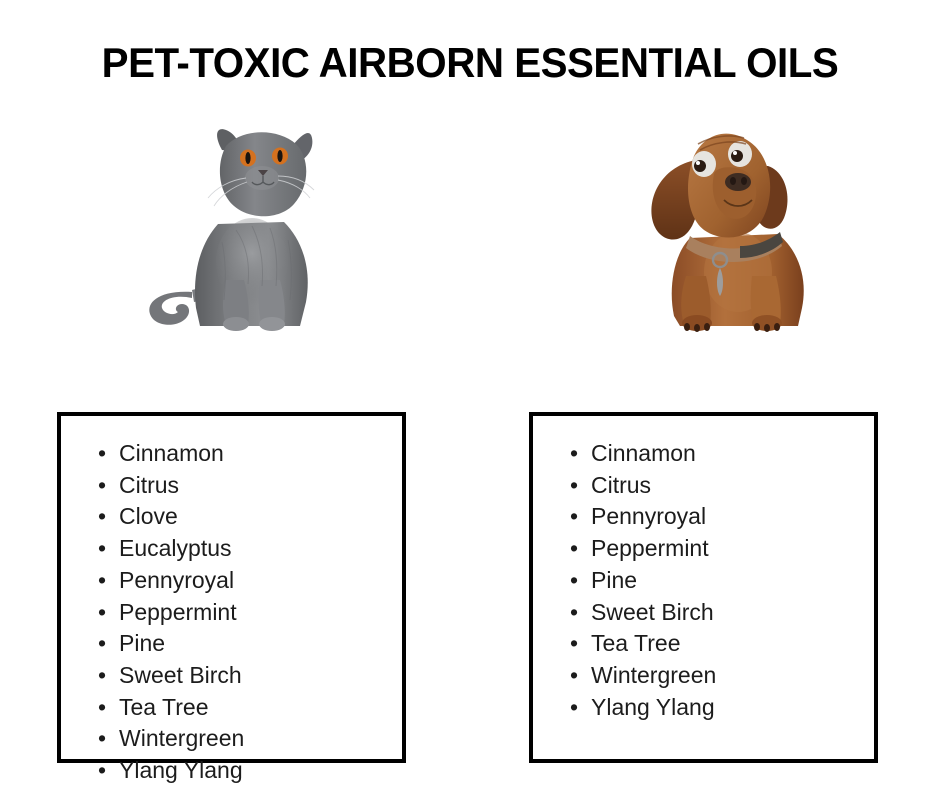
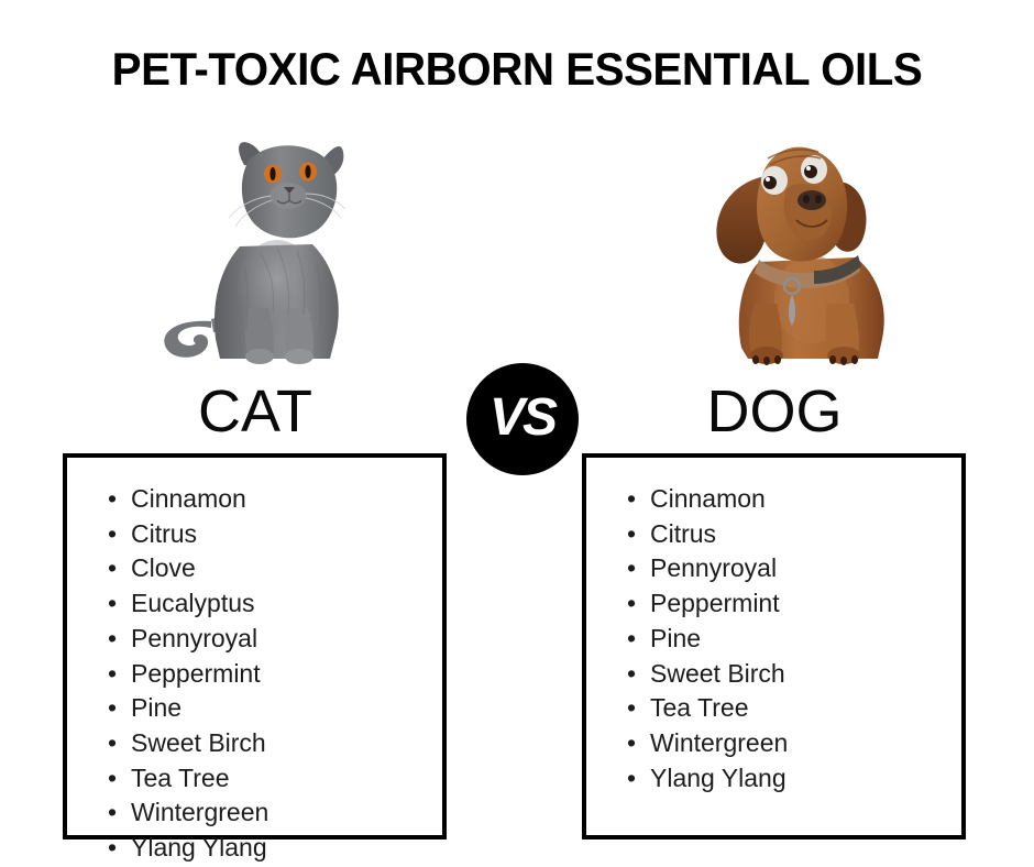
  PET-TOXIC AIRBORN ESSENTIAL OILS
+ CAT
+ DOG
+ VS
  Cinnamon
  Citrus
  Clove
  Eucalyptus
  Pennyroyal
  Peppermint
  Pine
  Sweet Birch
  Tea Tree
  Wintergreen
  Ylang Ylang
  Cinnamon
  Citrus
  Pennyroyal
  Peppermint
  Pine
  Sweet Birch
  Tea Tree
  Wintergreen
  Ylang Ylang
